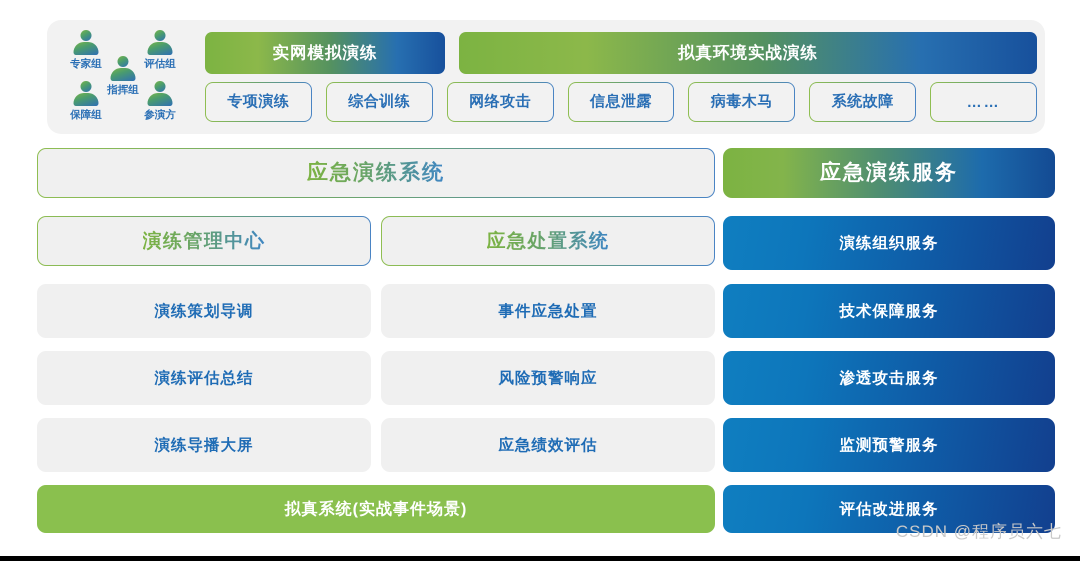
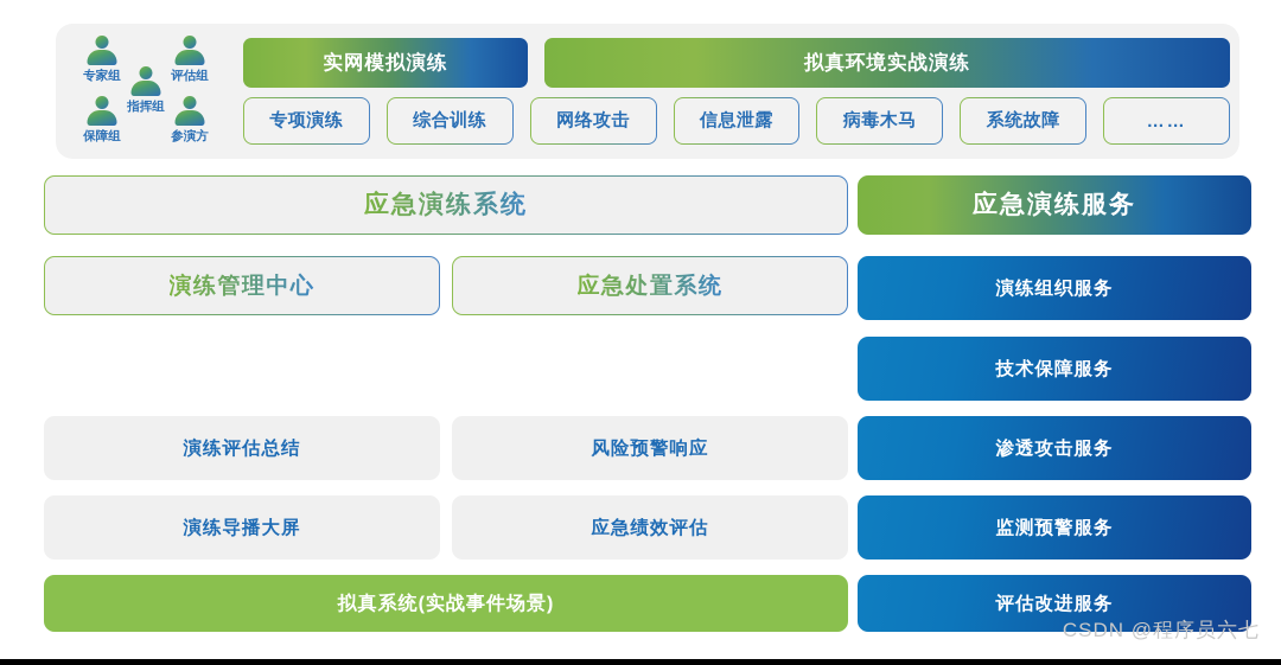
  专家组
  评估组
  指挥组
  保障组
  参演方
  实网模拟演练
  拟真环境实战演练
  专项演练
  综合训练
  网络攻击
  信息泄露
  病毒木马
  系统故障
  ……
  应急演练系统
  演练管理中心
  应急处置系统
- 演练策划导调
- 事件应急处置
  演练评估总结
  风险预警响应
  演练导播大屏
  应急绩效评估
  拟真系统(实战事件场景)
  应急演练服务
  演练组织服务
  技术保障服务
  渗透攻击服务
  监测预警服务
  评估改进服务
  CSDN @程序员六七
